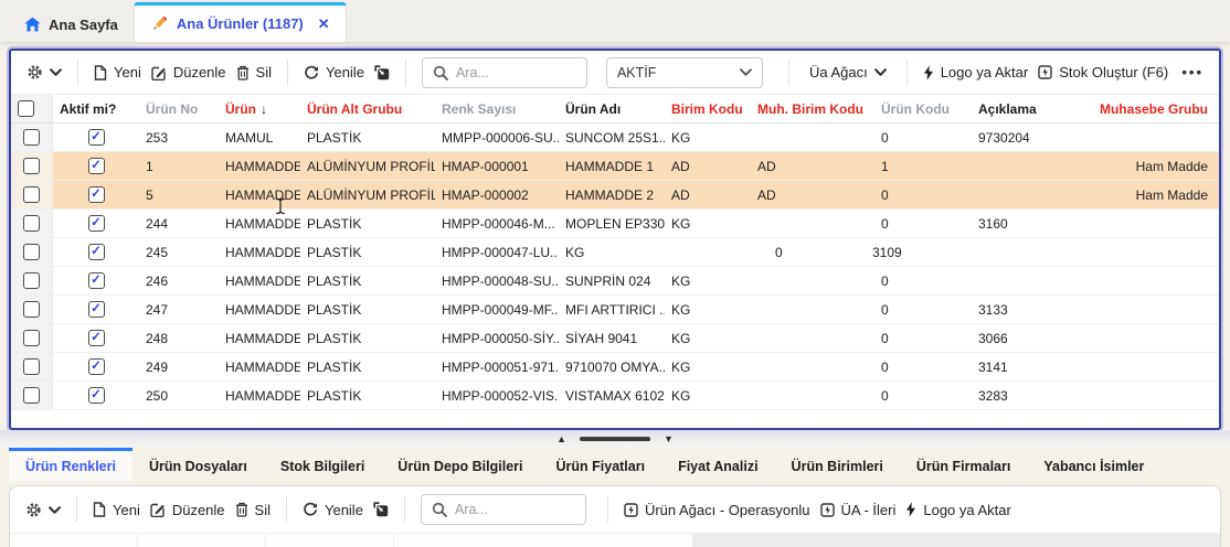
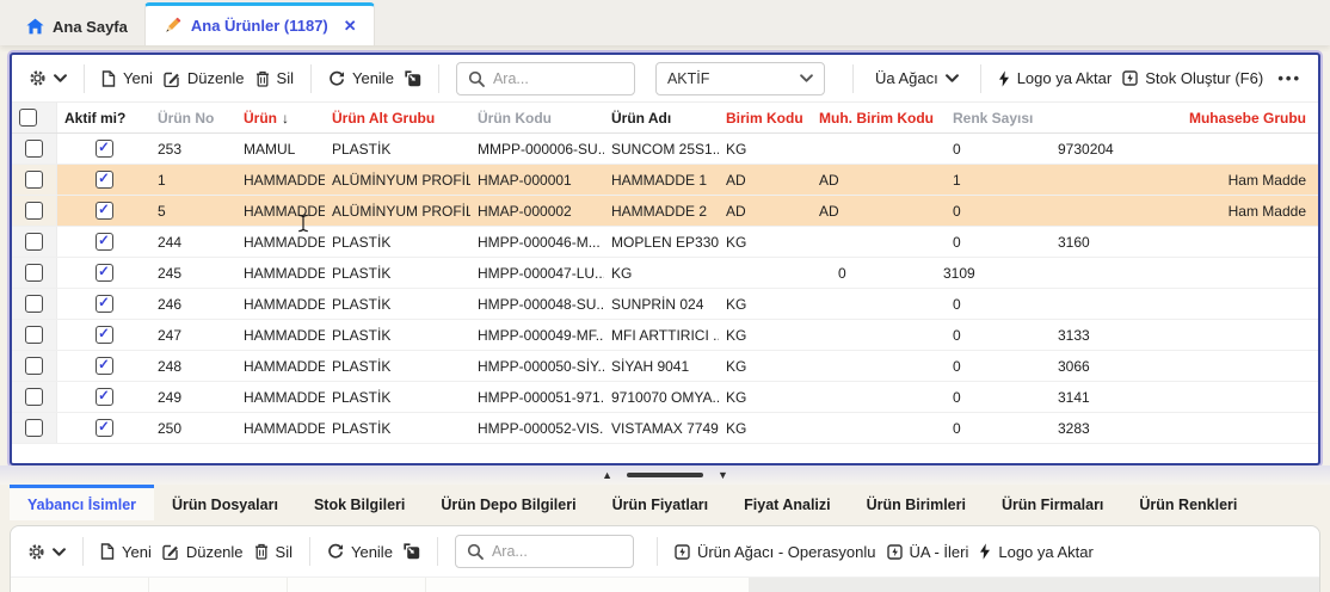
  Ana Sayfa
  Ana Ürünler (1187)
  ✕
  Yeni
  Düzenle
  Sil
  Yenile
  Ara...
  AKTİF
  Üa Ağacı
  Logo ya Aktar
  Stok Oluştur (F6)
  •••
  Aktif mi?
  Ürün No
  Ürün
  ↓
  Ürün Alt Grubu
- Renk Sayısı
+ Ürün Kodu
  Ürün Adı
  Birim Kodu
  Muh. Birim Kodu
- Ürün Kodu
+ Renk Sayısı
- Açıklama
  Muhasebe Grubu
  253
  MAMUL
  PLASTİK
  MMPP-000006-SU..
  SUNCOM 25S1..
  KG
  0
  9730204
  1
  HAMMADDE
  ALÜMİNYUM PROFİL
  HMAP-000001
  HAMMADDE 1
  AD
  AD
  1
  Ham Madde
  5
  HAMMADDE
  ALÜMİNYUM PROFİL
  HMAP-000002
  HAMMADDE 2
  AD
  AD
  0
  Ham Madde
  244
  HAMMADDE
  PLASTİK
  HMPP-000046-M...
  MOPLEN EP330
  KG
  0
  3160
  245
  HAMMADDE
  PLASTİK
  HMPP-000047-LU..
  KG
  0
  3109
  246
  HAMMADDE
  PLASTİK
  HMPP-000048-SU..
  SUNPRİN 024
  KG
  0
  247
  HAMMADDE
  PLASTİK
  HMPP-000049-MF..
  MFI ARTTIRICI .
  KG
  0
  3133
  248
  HAMMADDE
  PLASTİK
  HMPP-000050-SİY..
  SİYAH 9041
  KG
  0
  3066
  249
  HAMMADDE
  PLASTİK
  HMPP-000051-971.
  9710070 OMYA..
  KG
  0
  3141
  250
  HAMMADDE
  PLASTİK
  HMPP-000052-VIS.
- VISTAMAX 6102
+ VISTAMAX 7749
  KG
  0
  3283
  ▲
  ▼
- Ürün Renkleri
+ Yabancı İsimler
  Ürün Dosyaları
  Stok Bilgileri
  Ürün Depo Bilgileri
  Ürün Fiyatları
  Fiyat Analizi
  Ürün Birimleri
  Ürün Firmaları
- Yabancı İsimler
+ Ürün Renkleri
  Yeni
  Düzenle
  Sil
  Yenile
  Ara...
  Ürün Ağacı - Operasyonlu
  ÜA - İleri
  Logo ya Aktar
